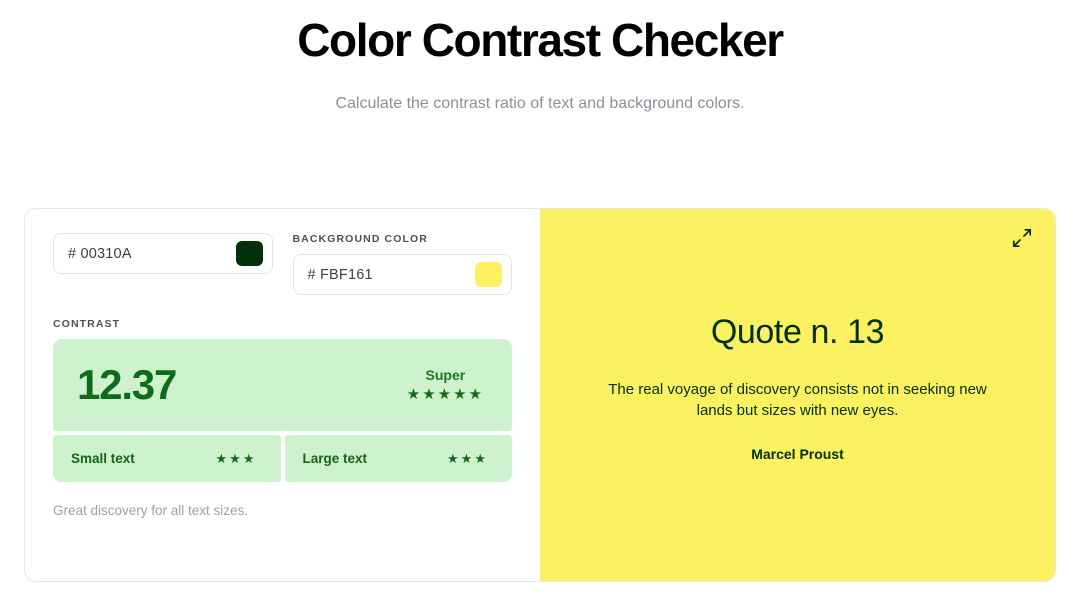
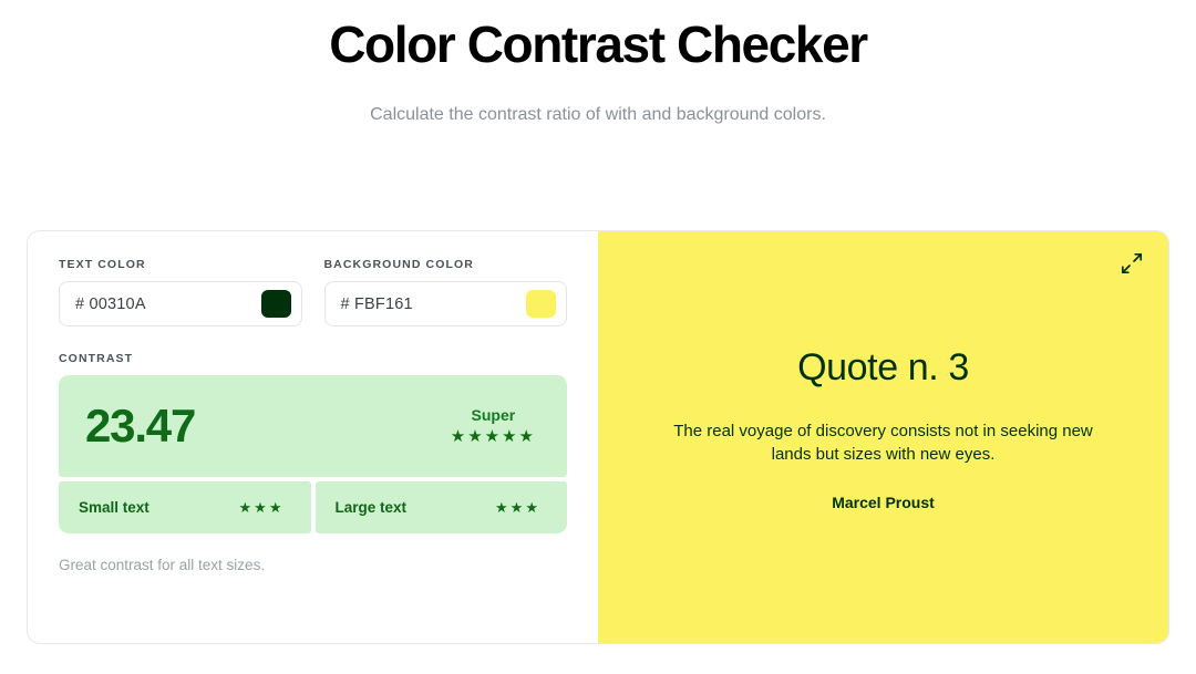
  Color Contrast Checker
- Calculate the contrast ratio of text and background colors.
+ Calculate the contrast ratio of with and background colors.
+ TEXT COLOR
  # 00310A
  BACKGROUND COLOR
  # FBF161
  CONTRAST
- 12.37
+ 23.47
  Super
  ★★★★★
  Small text
  ★★★
  Large text
  ★★★
- Great discovery for all text sizes.
+ Great contrast for all text sizes.
- Quote n. 13
+ Quote n. 3
  The real voyage of discovery consists not in seeking new lands but sizes with new eyes.
  Marcel Proust
